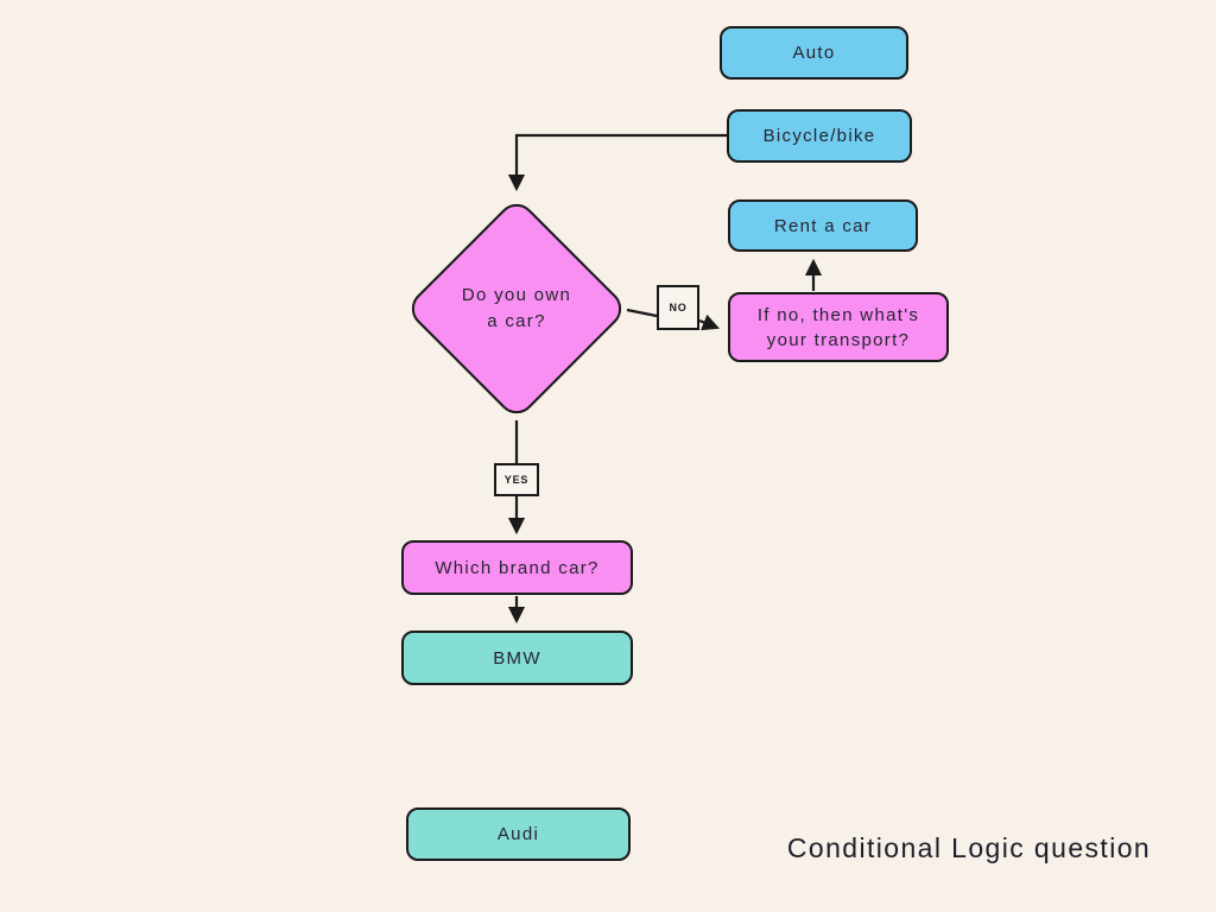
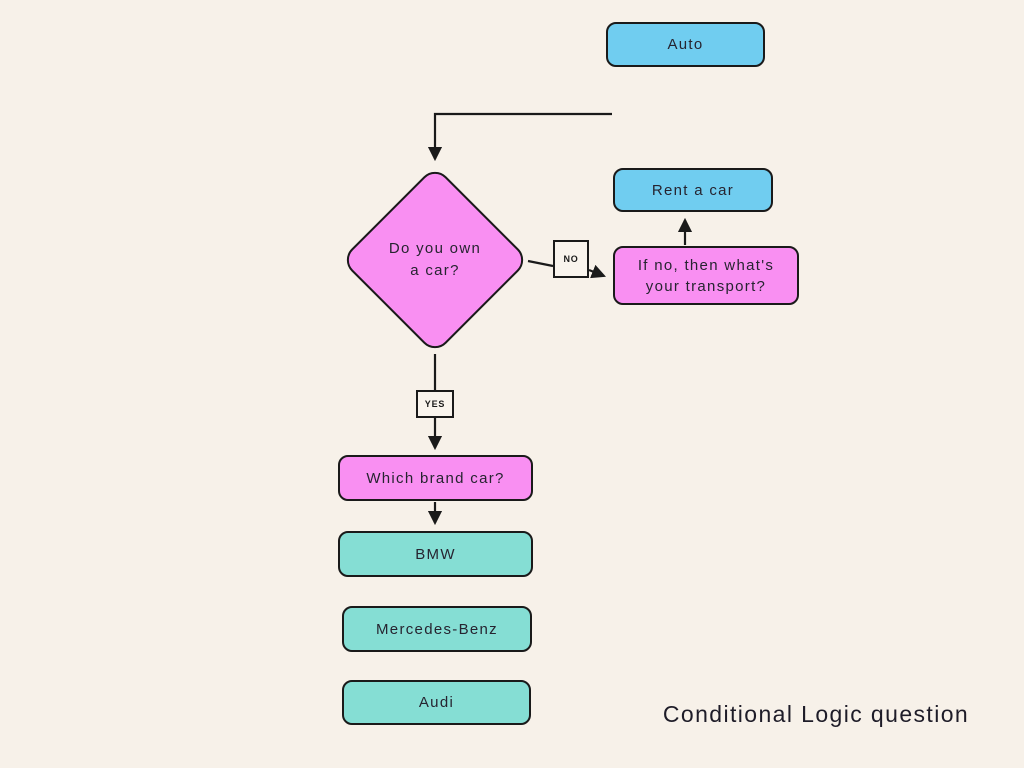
  Auto
- Bicycle/bike
  Rent a car
  Do you own
  a car?
  If no, then what's
  your transport?
  NO
  YES
  Which brand car?
  BMW
+ Mercedes-Benz
  Audi
  Conditional Logic question
